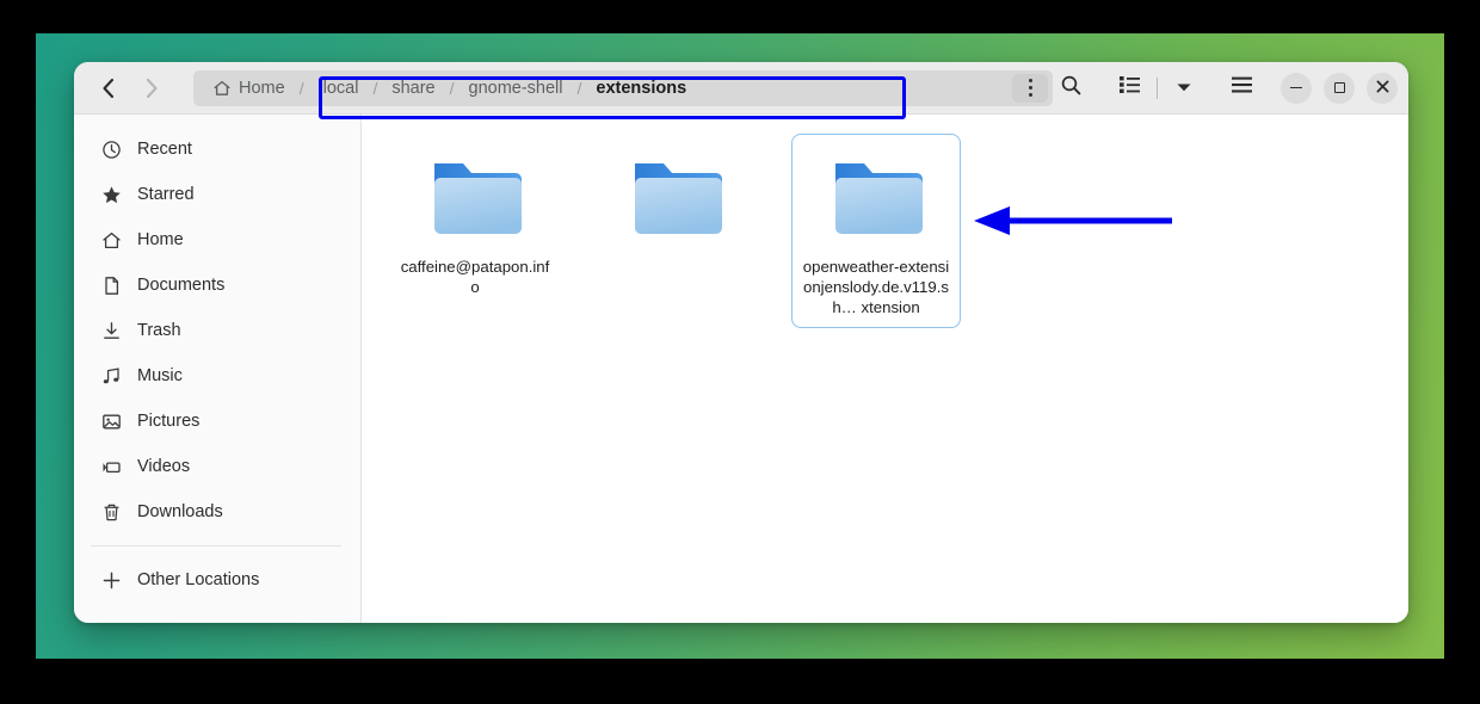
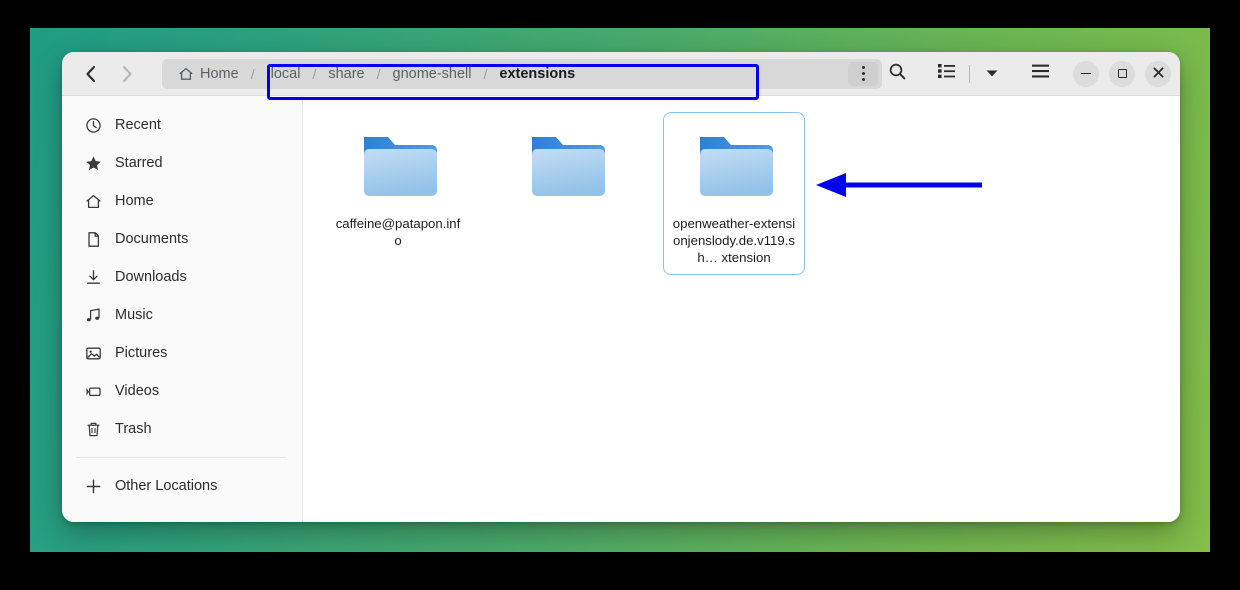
  Home
  /
  .local
  /
  share
  /
  gnome-shell
  /
  extensions
  Recent
  Starred
  Home
  Documents
- Trash
+ Downloads
  Music
  Pictures
  Videos
- Downloads
+ Trash
  Other Locations
  caffeine@patapon.info
  openweather-extensionjenslody.de.v119.sh… xtension
